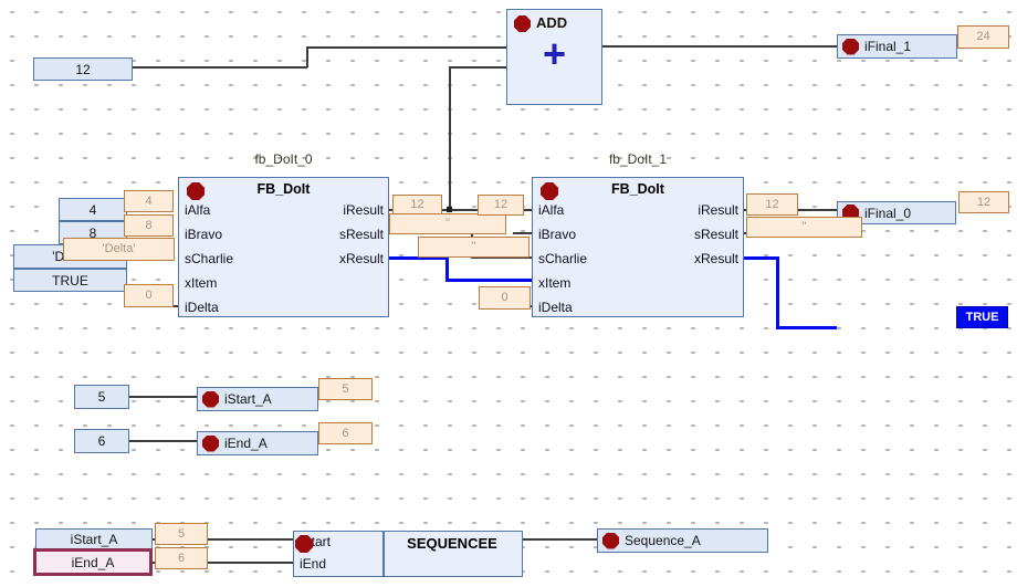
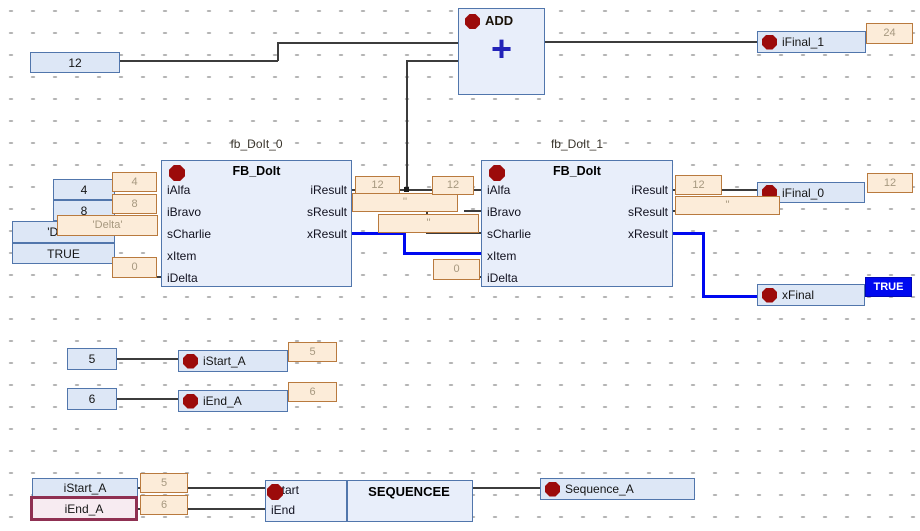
  ADD
  +
  12
  fb_DoIt_0
  FB_DoIt
  iAlfa
  iBravo
  sCharlie
  xItem
  iDelta
  iResult
  sResult
  xResult
  4
  8
  TRUE
  fb_DoIt_1
  FB_DoIt
  iAlfa
  iBravo
  sCharlie
  xItem
  iDelta
  iResult
  sResult
  xResult
  iFinal_1
  iFinal_0
+ xFinal
  5
  iStart_A
  6
  iEnd_A
  iStart_A
  iEnd_A
  iEnd
  SEQUENCEE
  Sequence_A
  4
  8
  'Delta'
  0
  12
  ''
  12
  ''
  0
  12
  ''
  24
  12
  TRUE
  5
  6
  5
  6
